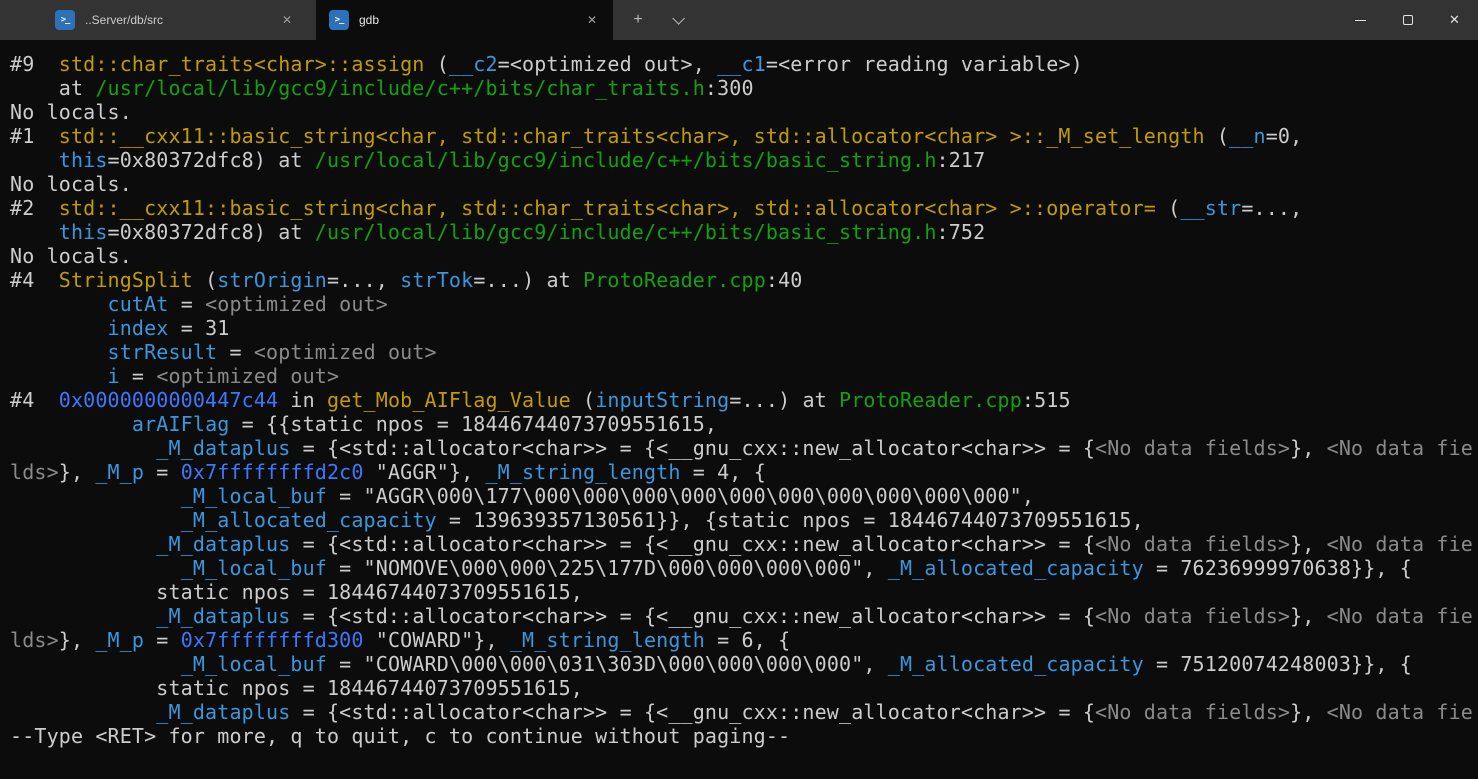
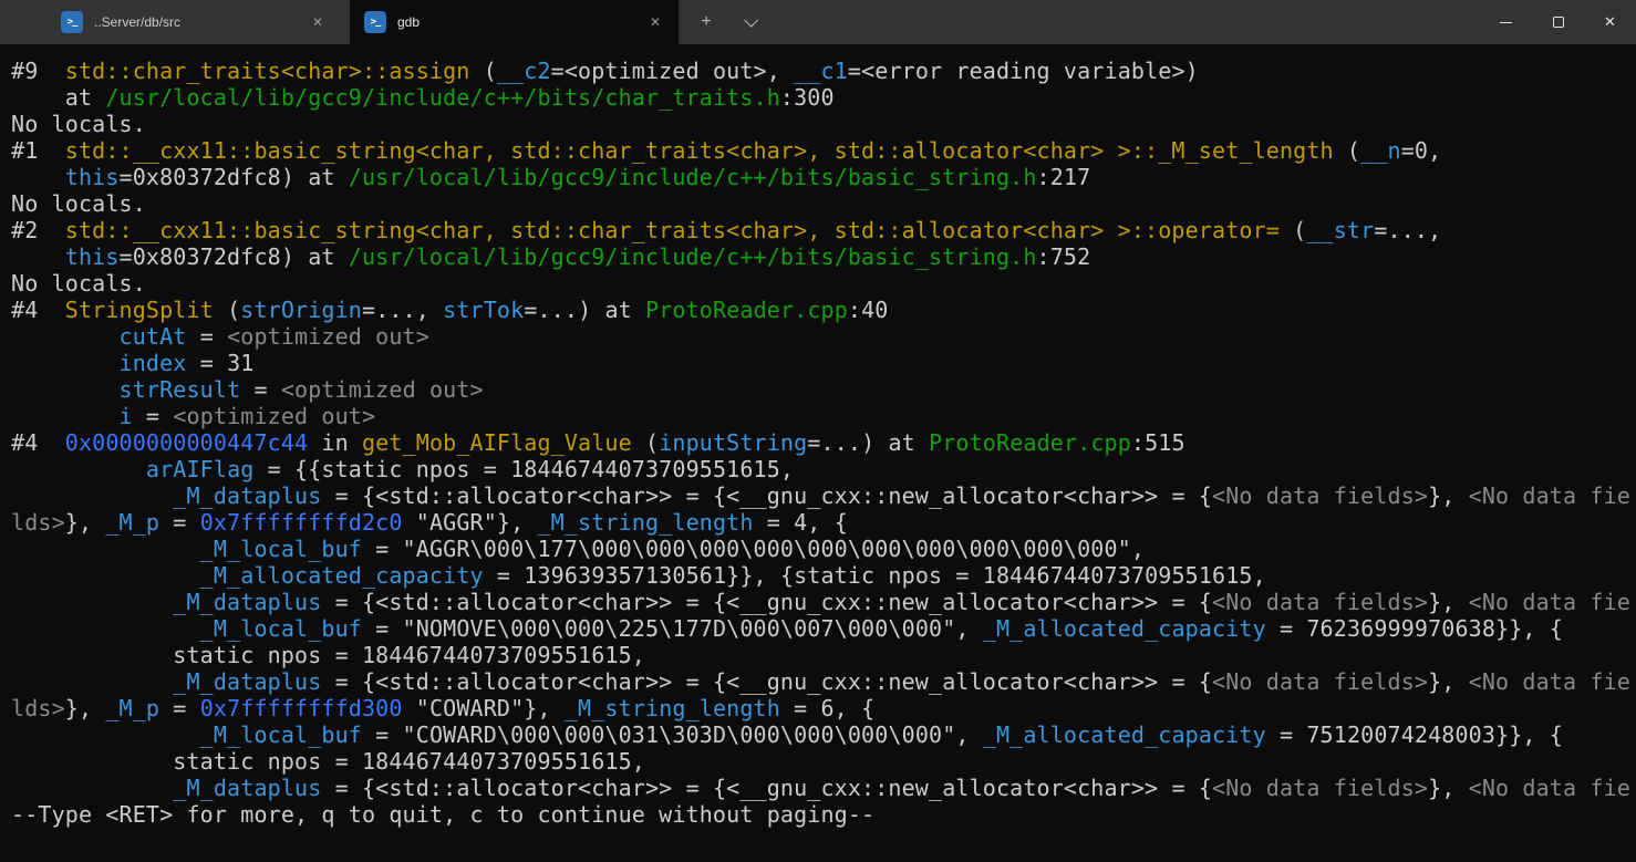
  >_
  ..Server/db/src
  ✕
  >_
  gdb
  ✕
  +
  ✕
  #9 std::char_traits<char>::assign (__c2=<optimized out>, __c1=<error reading variable>)
  at /usr/local/lib/gcc9/include/c++/bits/char_traits.h:300
  No locals.
  #1 std::__cxx11::basic_string<char, std::char_traits<char>, std::allocator<char> >::_M_set_length (__n=0,
  this=0x80372dfc8) at /usr/local/lib/gcc9/include/c++/bits/basic_string.h:217
  No locals.
  #2 std::__cxx11::basic_string<char, std::char_traits<char>, std::allocator<char> >::operator= (__str=...,
  this=0x80372dfc8) at /usr/local/lib/gcc9/include/c++/bits/basic_string.h:752
  No locals.
  #4 StringSplit (strOrigin=..., strTok=...) at ProtoReader.cpp:40
  cutAt = <optimized out>
  index = 31
  strResult = <optimized out>
  i = <optimized out>
  #4 0x0000000000447c44 in get_Mob_AIFlag_Value (inputString=...) at ProtoReader.cpp:515
  arAIFlag = {{static npos = 18446744073709551615,
  _M_dataplus = {<std::allocator<char>> = {<__gnu_cxx::new_allocator<char>> = {<No data fields>}, <No data fie
  lds>}, _M_p = 0x7ffffffffd2c0 "AGGR"}, _M_string_length = 4, {
  _M_local_buf = "AGGR\000\177\000\000\000\000\000\000\000\000\000\000",
  _M_allocated_capacity = 139639357130561}}, {static npos = 18446744073709551615,
  _M_dataplus = {<std::allocator<char>> = {<__gnu_cxx::new_allocator<char>> = {<No data fields>}, <No data fie
- _M_local_buf = "NOMOVE\000\000\225\177D\000\000\000\000", _M_allocated_capacity = 76236999970638}}, {
+ _M_local_buf = "NOMOVE\000\000\225\177D\000\007\000\000", _M_allocated_capacity = 76236999970638}}, {
  static npos = 18446744073709551615,
  _M_dataplus = {<std::allocator<char>> = {<__gnu_cxx::new_allocator<char>> = {<No data fields>}, <No data fie
  lds>}, _M_p = 0x7ffffffffd300 "COWARD"}, _M_string_length = 6, {
  _M_local_buf = "COWARD\000\000\031\303D\000\000\000\000", _M_allocated_capacity = 75120074248003}}, {
  static npos = 18446744073709551615,
  _M_dataplus = {<std::allocator<char>> = {<__gnu_cxx::new_allocator<char>> = {<No data fields>}, <No data fie
  --Type <RET> for more, q to quit, c to continue without paging--
